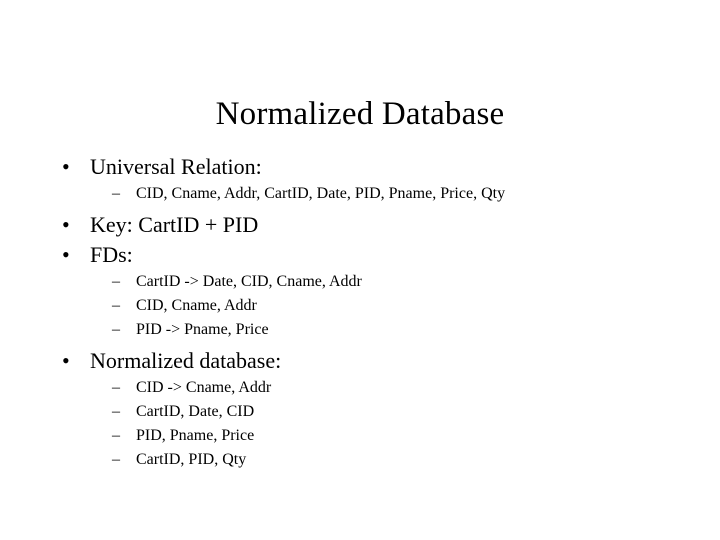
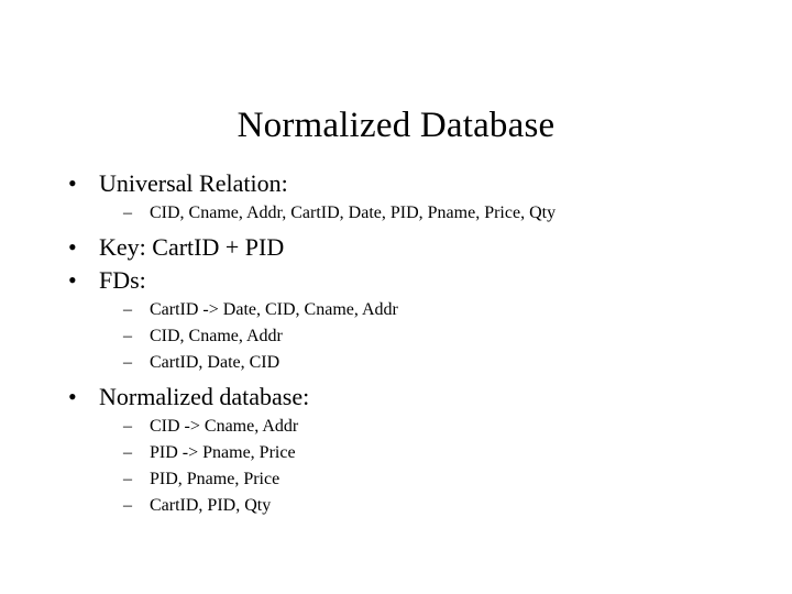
  Normalized Database
  •
  Universal Relation:
  –
  CID, Cname, Addr, CartID, Date, PID, Pname, Price, Qty
  •
  Key: CartID + PID
  •
  FDs:
  –
  CartID -> Date, CID, Cname, Addr
  –
  CID, Cname, Addr
  –
- PID -> Pname, Price
+ CartID, Date, CID
  •
  Normalized database:
  –
  CID -> Cname, Addr
  –
- CartID, Date, CID
+ PID -> Pname, Price
  –
  PID, Pname, Price
  –
  CartID, PID, Qty
